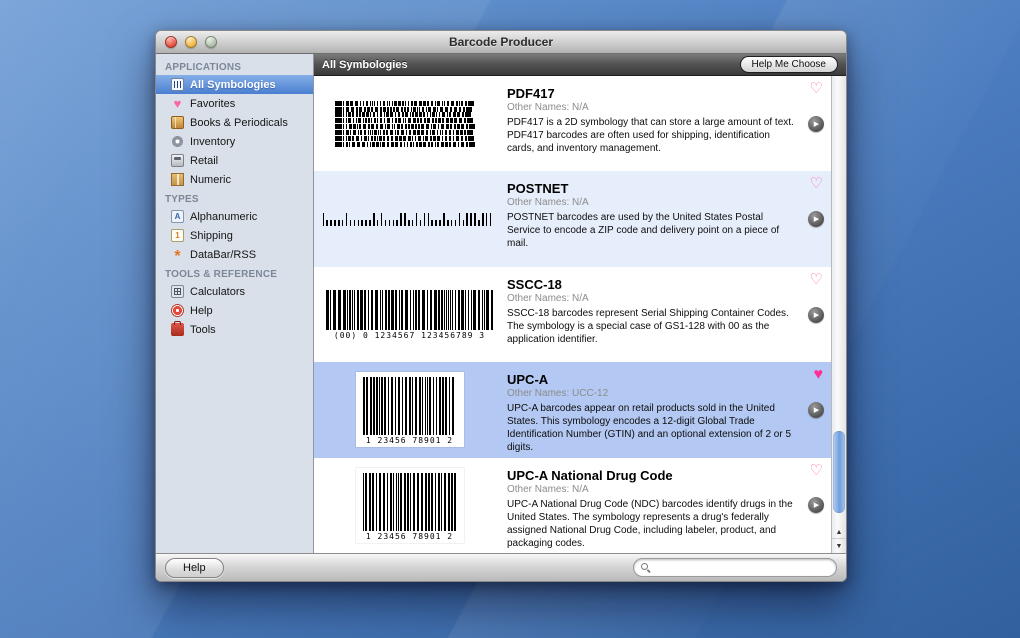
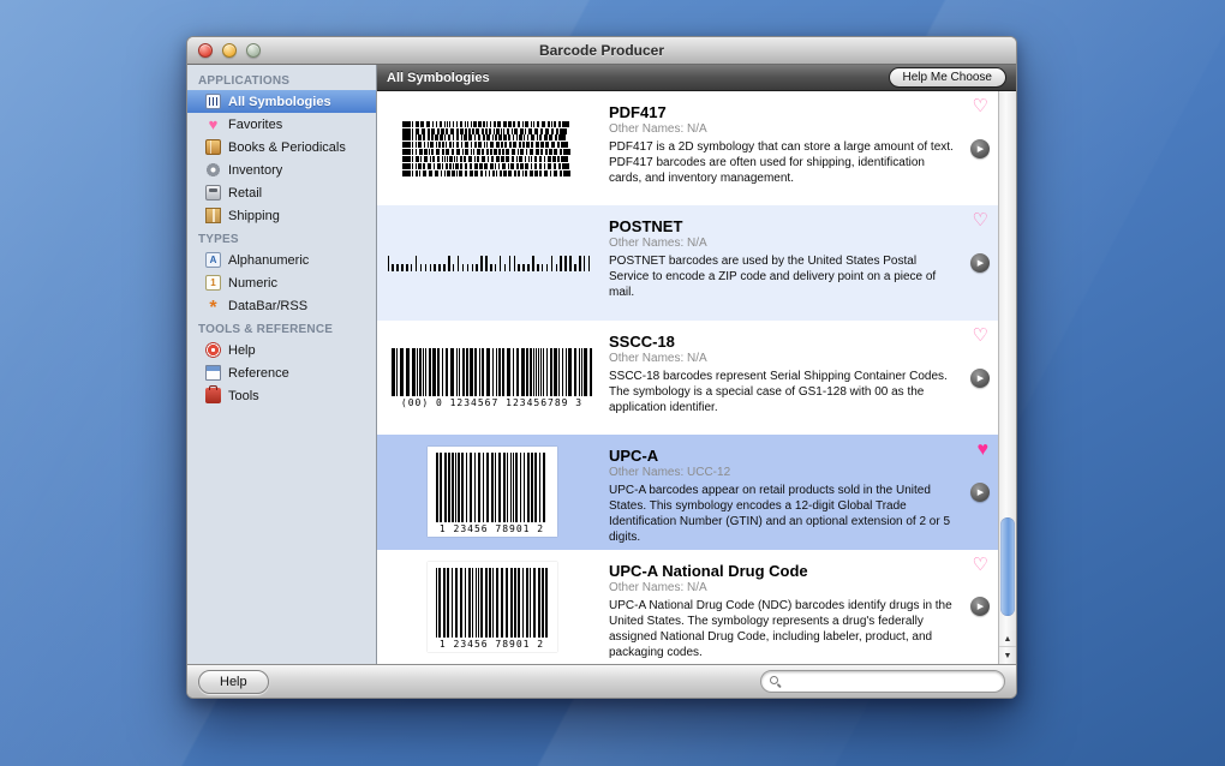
  Barcode Producer
  APPLICATIONS
  All Symbologies
  Favorites
  Books & Periodicals
  Inventory
  Retail
- Numeric
+ Shipping
  TYPES
  Alphanumeric
- Shipping
+ Numeric
  DataBar/RSS
  TOOLS & REFERENCE
- Calculators
  Help
+ Reference
  Tools
  All Symbologies
  Help Me Choose
  PDF417
  Other Names: N/A
  PDF417 is a 2D symbology that can store a large amount of text. PDF417 barcodes are often used for shipping, identification cards, and inventory management.
  ♡
  POSTNET
  Other Names: N/A
  POSTNET barcodes are used by the United States Postal Service to encode a ZIP code and delivery point on a piece of mail.
  ♡
  (00) 0 1234567 123456789 3
  SSCC-18
  Other Names: N/A
  SSCC-18 barcodes represent Serial Shipping Container Codes. The symbology is a special case of GS1-128 with 00 as the application identifier.
  ♡
  1 23456 78901 2
  UPC-A
  Other Names: UCC-12
  UPC-A barcodes appear on retail products sold in the United States. This symbology encodes a 12-digit Global Trade Identification Number (GTIN) and an optional extension of 2 or 5 digits.
  ♥
  1 23456 78901 2
  UPC-A National Drug Code
  Other Names: N/A
  UPC-A National Drug Code (NDC) barcodes identify drugs in the United States. The symbology represents a drug's federally assigned National Drug Code, including labeler, product, and packaging codes.
  ♡
  Help
